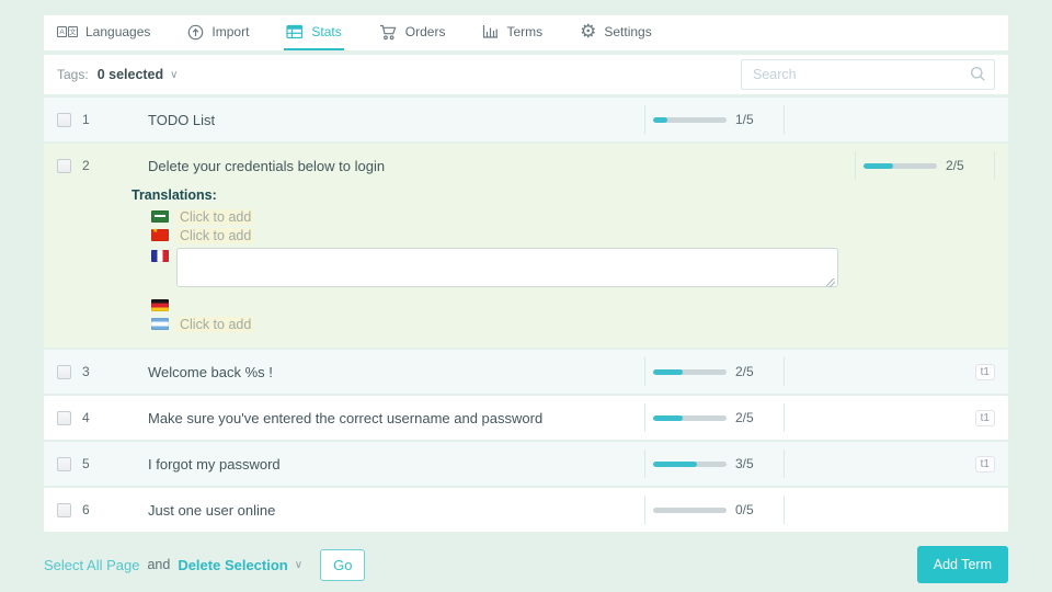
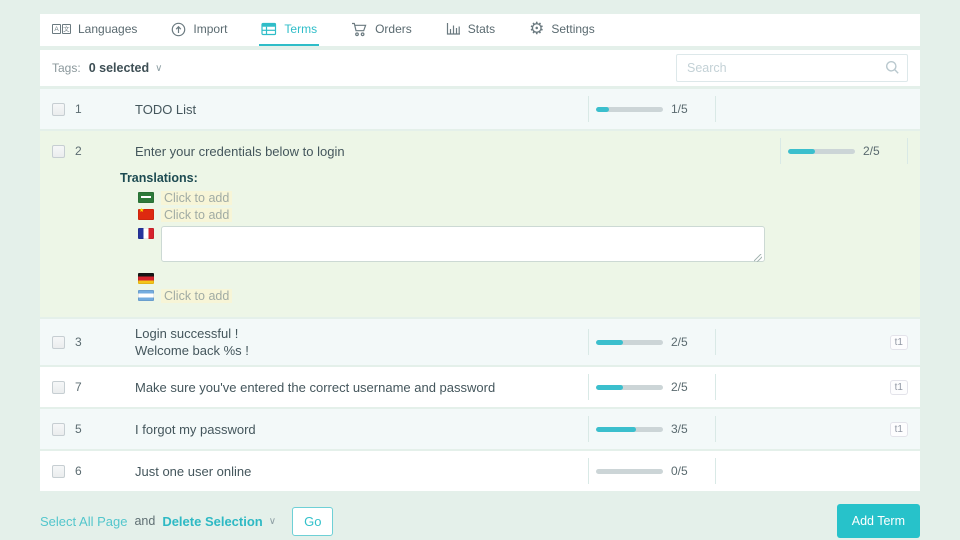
  Languages
  Import
- Stats
+ Terms
  Orders
- Terms
+ Stats
  ⚙
  Settings
  Tags:
  0 selected
  ∨
  Search
  1
  TODO List
  1/5
  2
- Delete your credentials below to login
+ Enter your credentials below to login
  2/5
  Translations:
  Click to add
  Click to add
  Click to add
  3
+ Login successful !
  Welcome back %s !
  2/5
  t1
- 4
+ 7
  Make sure you've entered the correct username and password
  2/5
  t1
  5
  I forgot my password
  3/5
  t1
  6
  Just one user online
  0/5
  Select All Page
  and
  Delete Selection
  ∨
  Go
  Add Term
